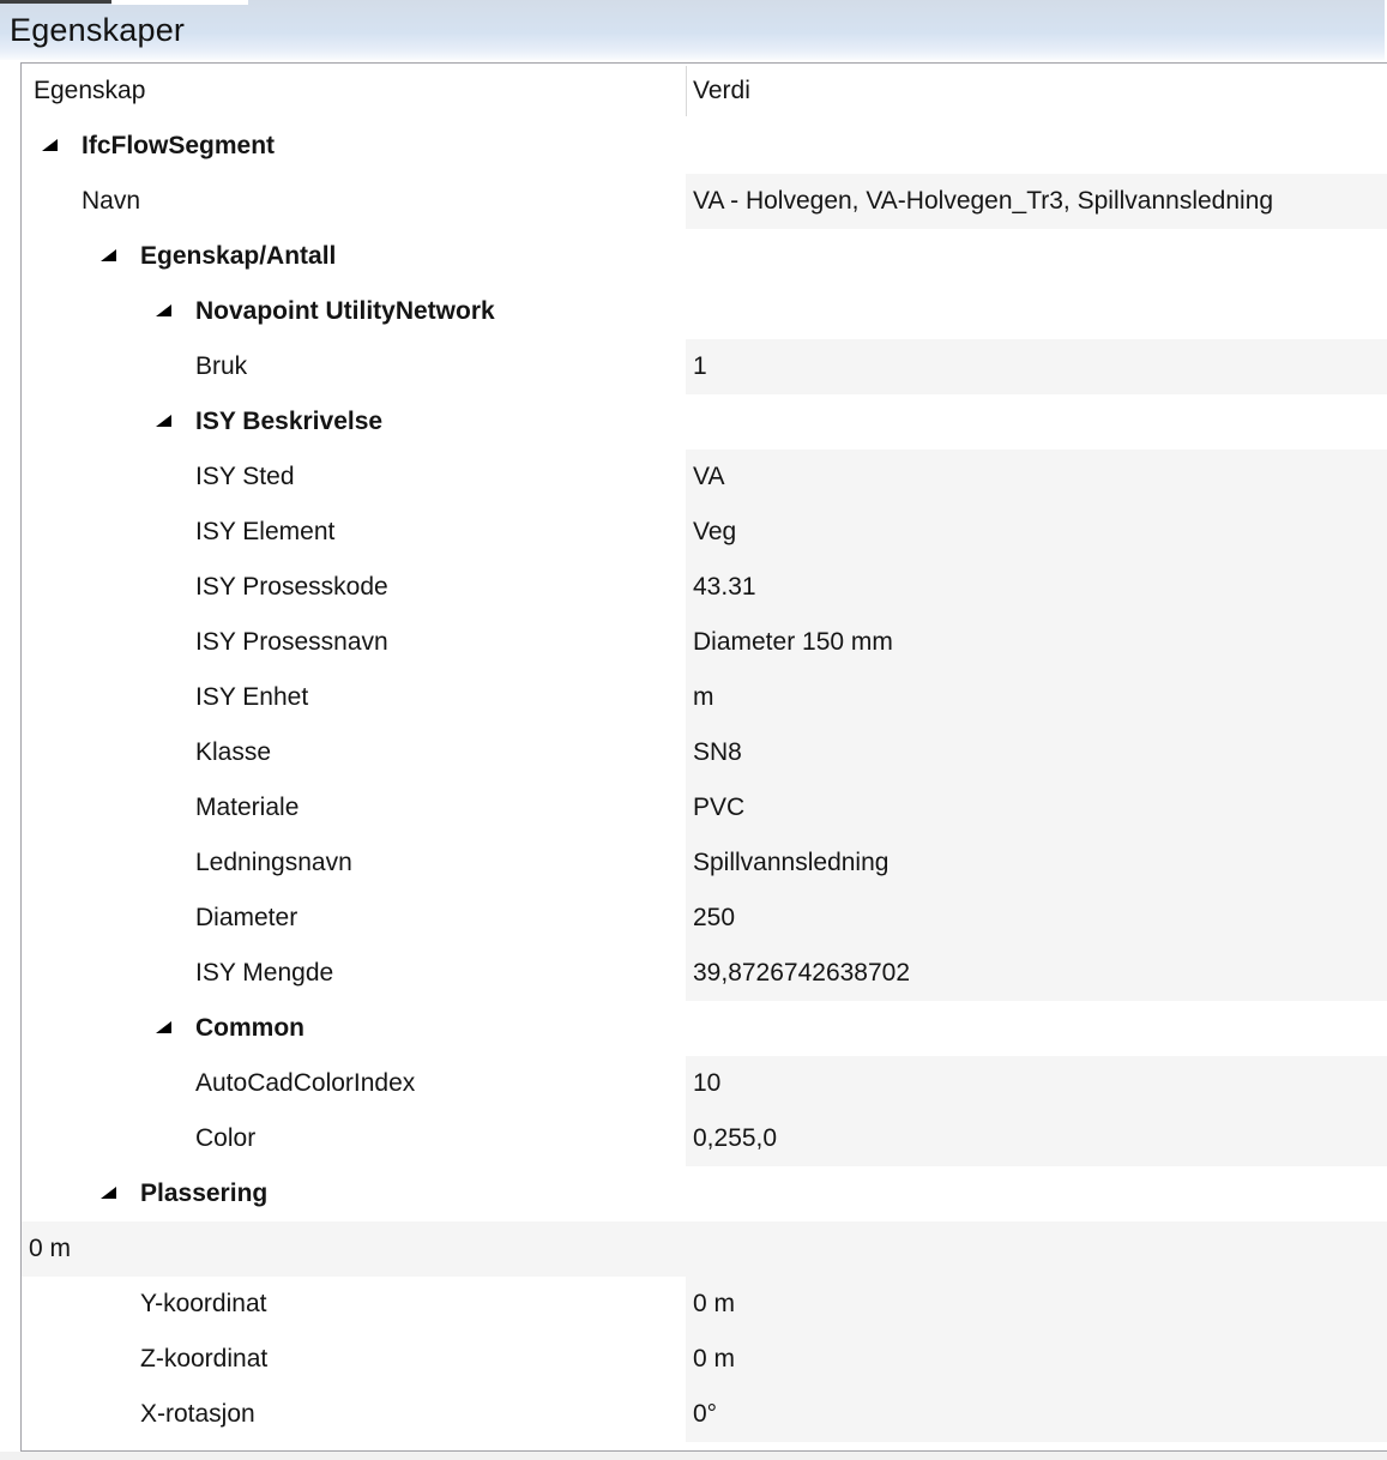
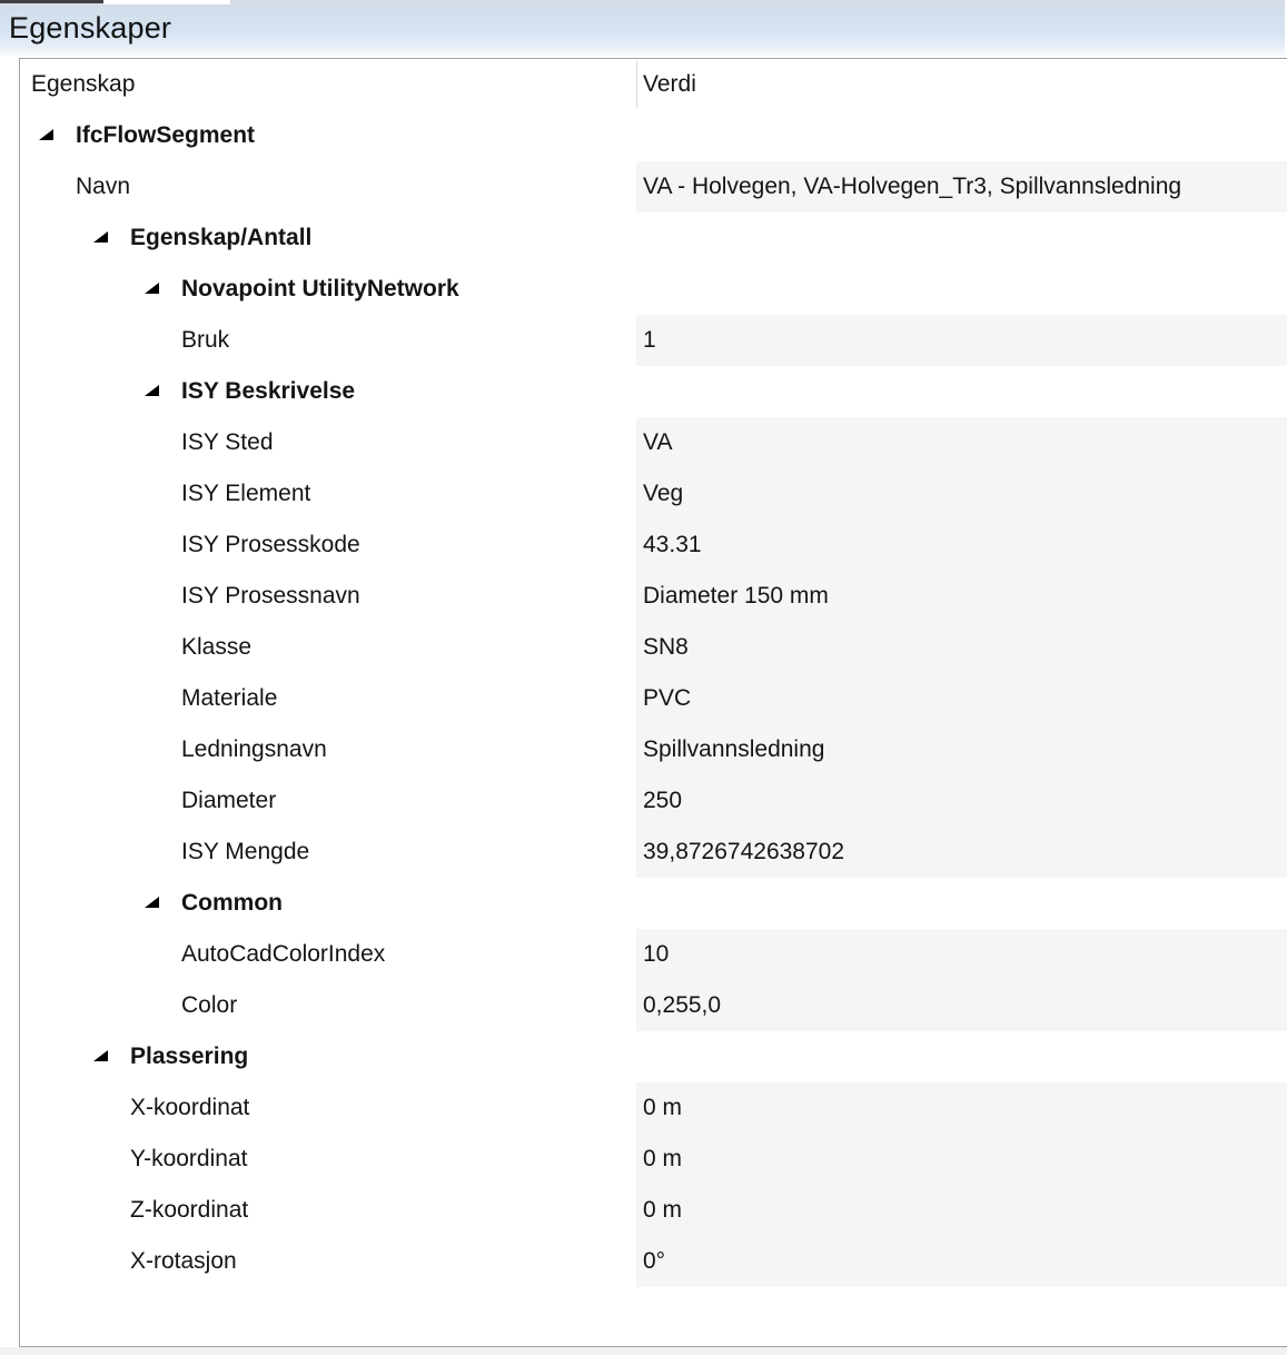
  Egenskaper
  Egenskap
  Verdi
  IfcFlowSegment
  Navn
  VA - Holvegen, VA-Holvegen_Tr3, Spillvannsledning
  Egenskap/Antall
  Novapoint UtilityNetwork
  Bruk
  1
  ISY Beskrivelse
  ISY Sted
  VA
  ISY Element
  Veg
  ISY Prosesskode
  43.31
  ISY Prosessnavn
  Diameter 150 mm
- ISY Enhet
- m
  Klasse
  SN8
  Materiale
  PVC
  Ledningsnavn
  Spillvannsledning
  Diameter
  250
  ISY Mengde
  39,8726742638702
  Common
  AutoCadColorIndex
  10
  Color
  0,255,0
  Plassering
+ X-koordinat
  0 m
  Y-koordinat
  0 m
  Z-koordinat
  0 m
  X-rotasjon
  0°
